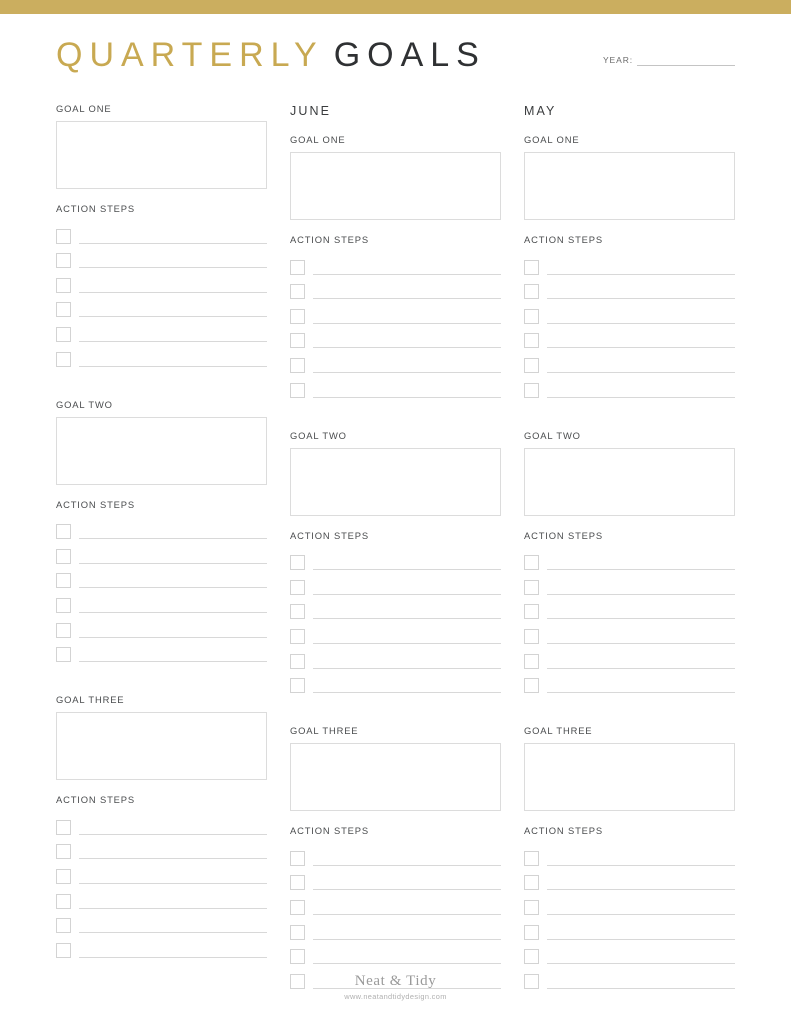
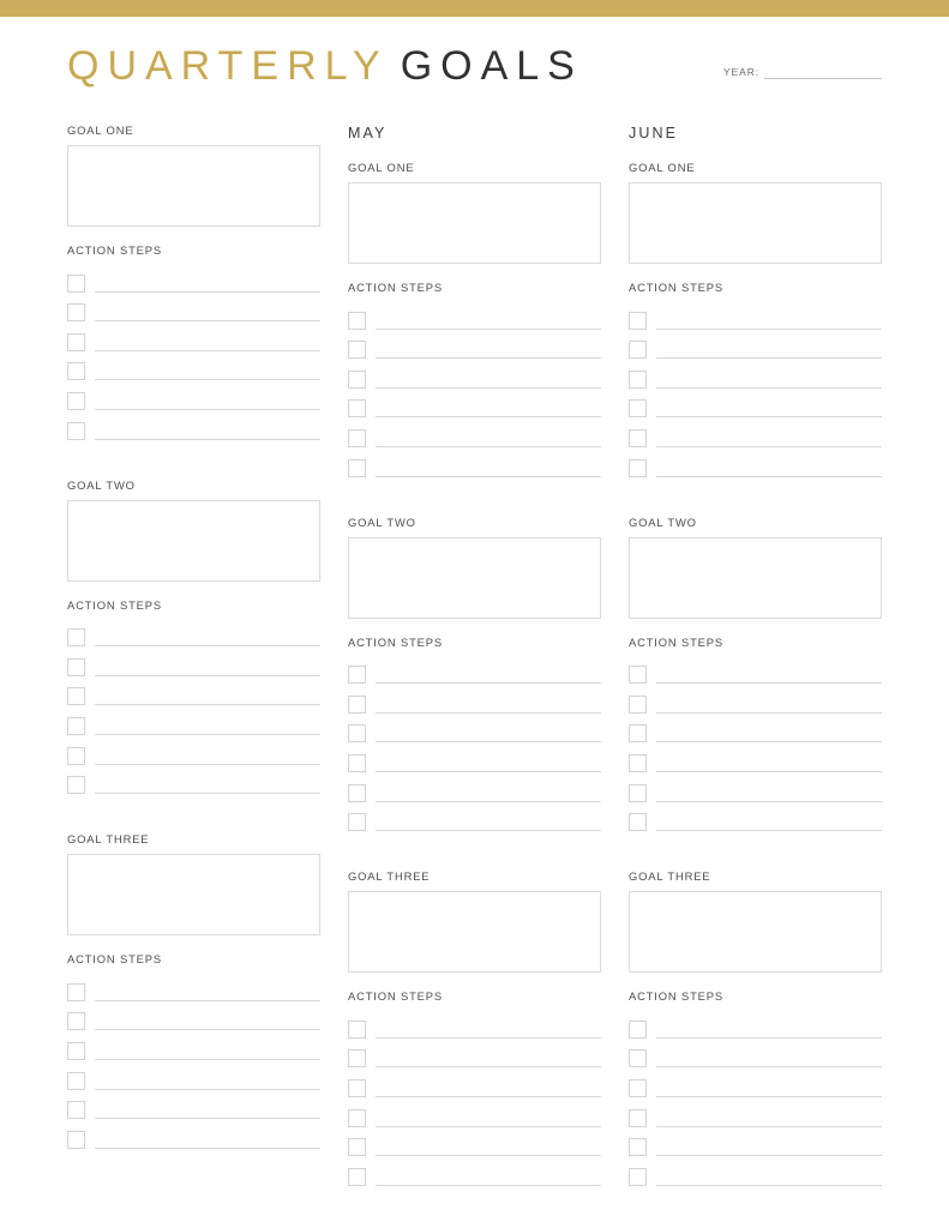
  QUARTERLY GOALS
  YEAR:
  GOAL ONE
  ACTION STEPS
  GOAL TWO
  ACTION STEPS
  GOAL THREE
  ACTION STEPS
- JUNE
+ MAY
  GOAL ONE
  ACTION STEPS
  GOAL TWO
  ACTION STEPS
  GOAL THREE
  ACTION STEPS
- MAY
+ JUNE
  GOAL ONE
  ACTION STEPS
  GOAL TWO
  ACTION STEPS
  GOAL THREE
  ACTION STEPS
- Neat & Tidy
- www.neatandtidydesign.com
